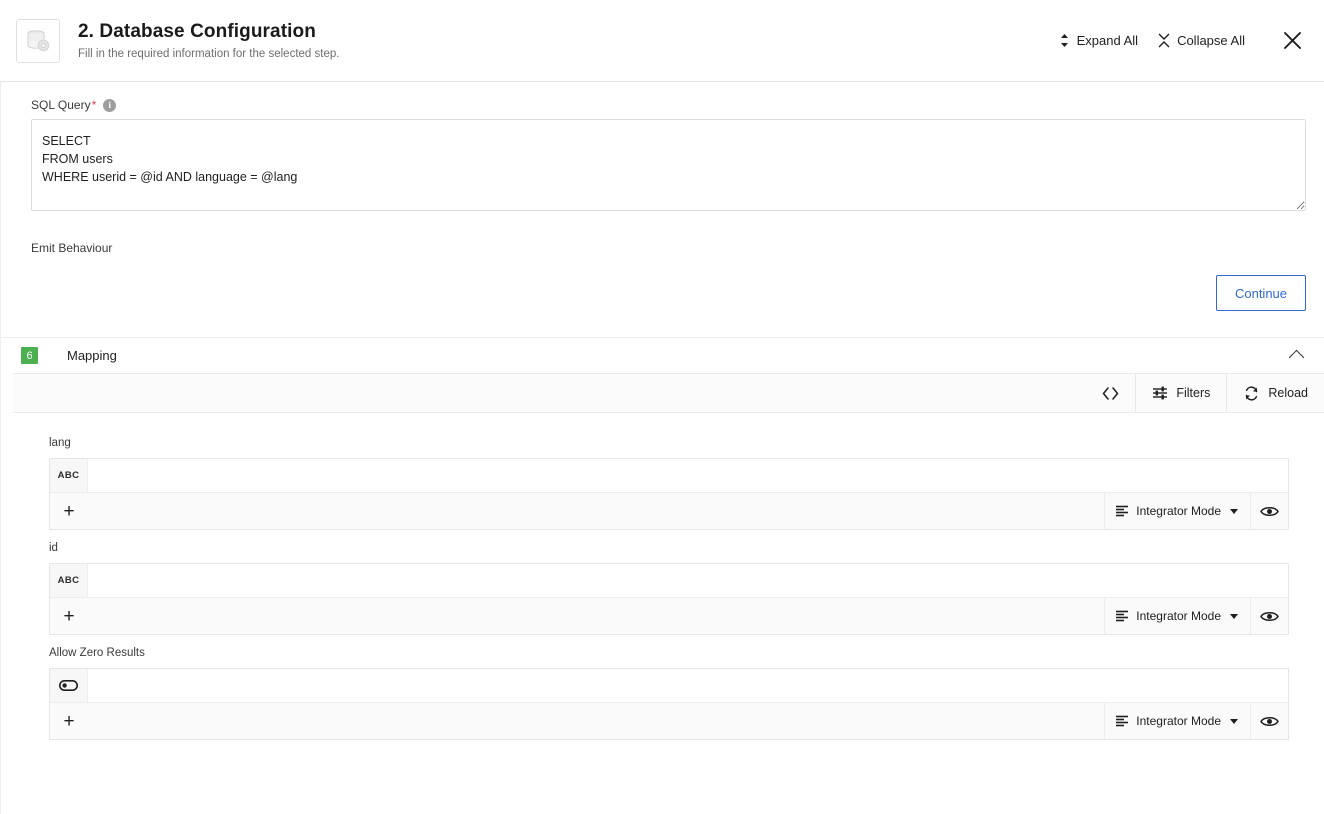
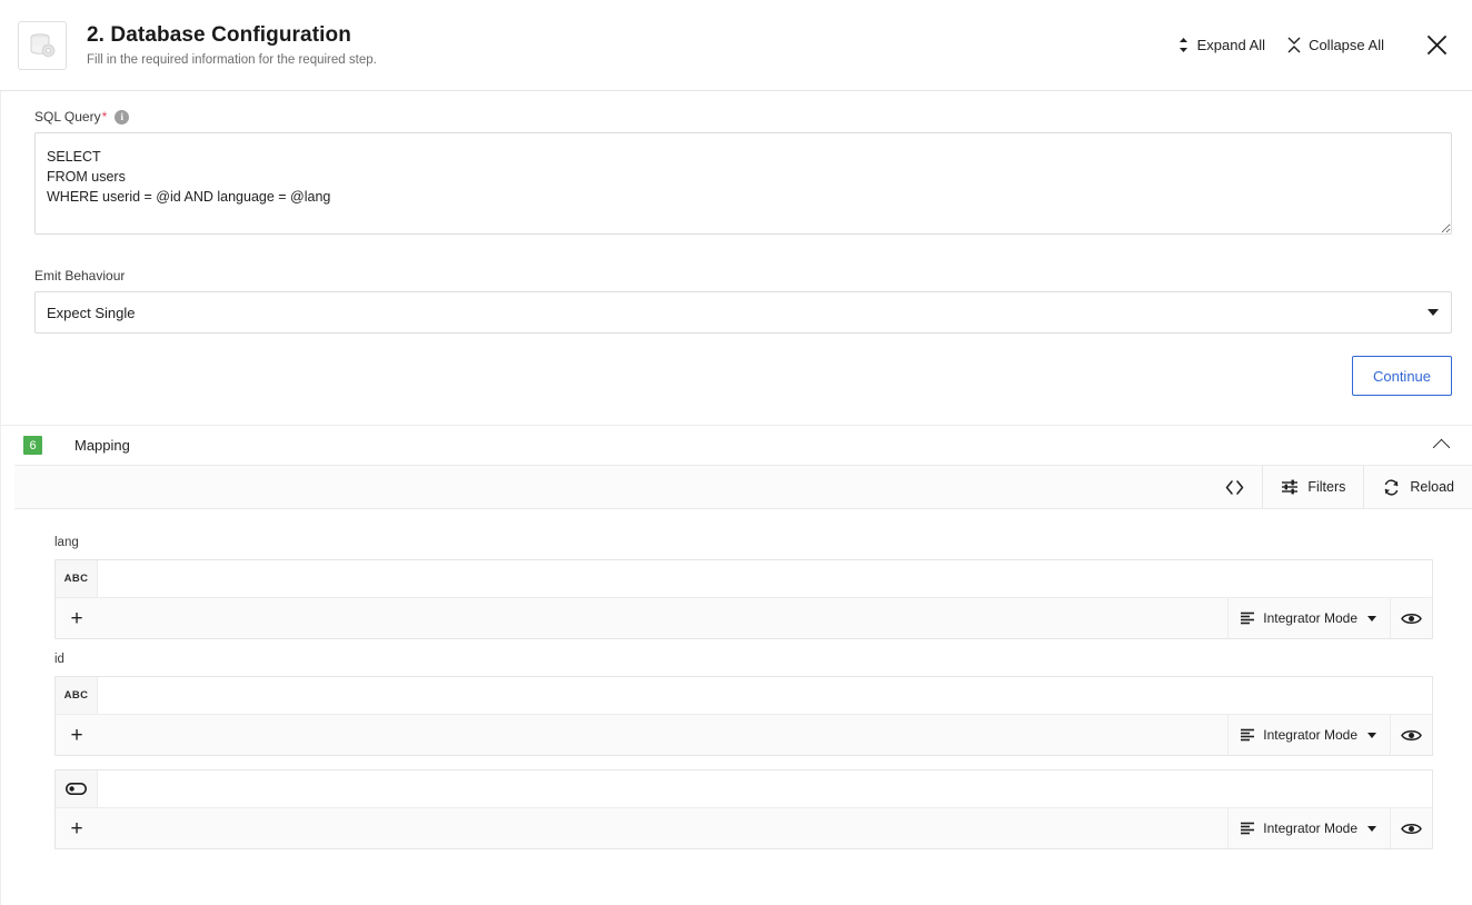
  2. Database Configuration
- Fill in the required information for the selected step.
+ Fill in the required information for the required step.
  Expand All
  Collapse All
  SQL Query
  *
  i
  SELECT
  FROM users
  WHERE userid = @id AND language = @lang
  Emit Behaviour
+ Expect Single
  Continue
  6
  Mapping
  Filters
  Reload
  lang
  ABC
  +
  Integrator Mode
  id
  ABC
  +
  Integrator Mode
- Allow Zero Results
  +
  Integrator Mode
